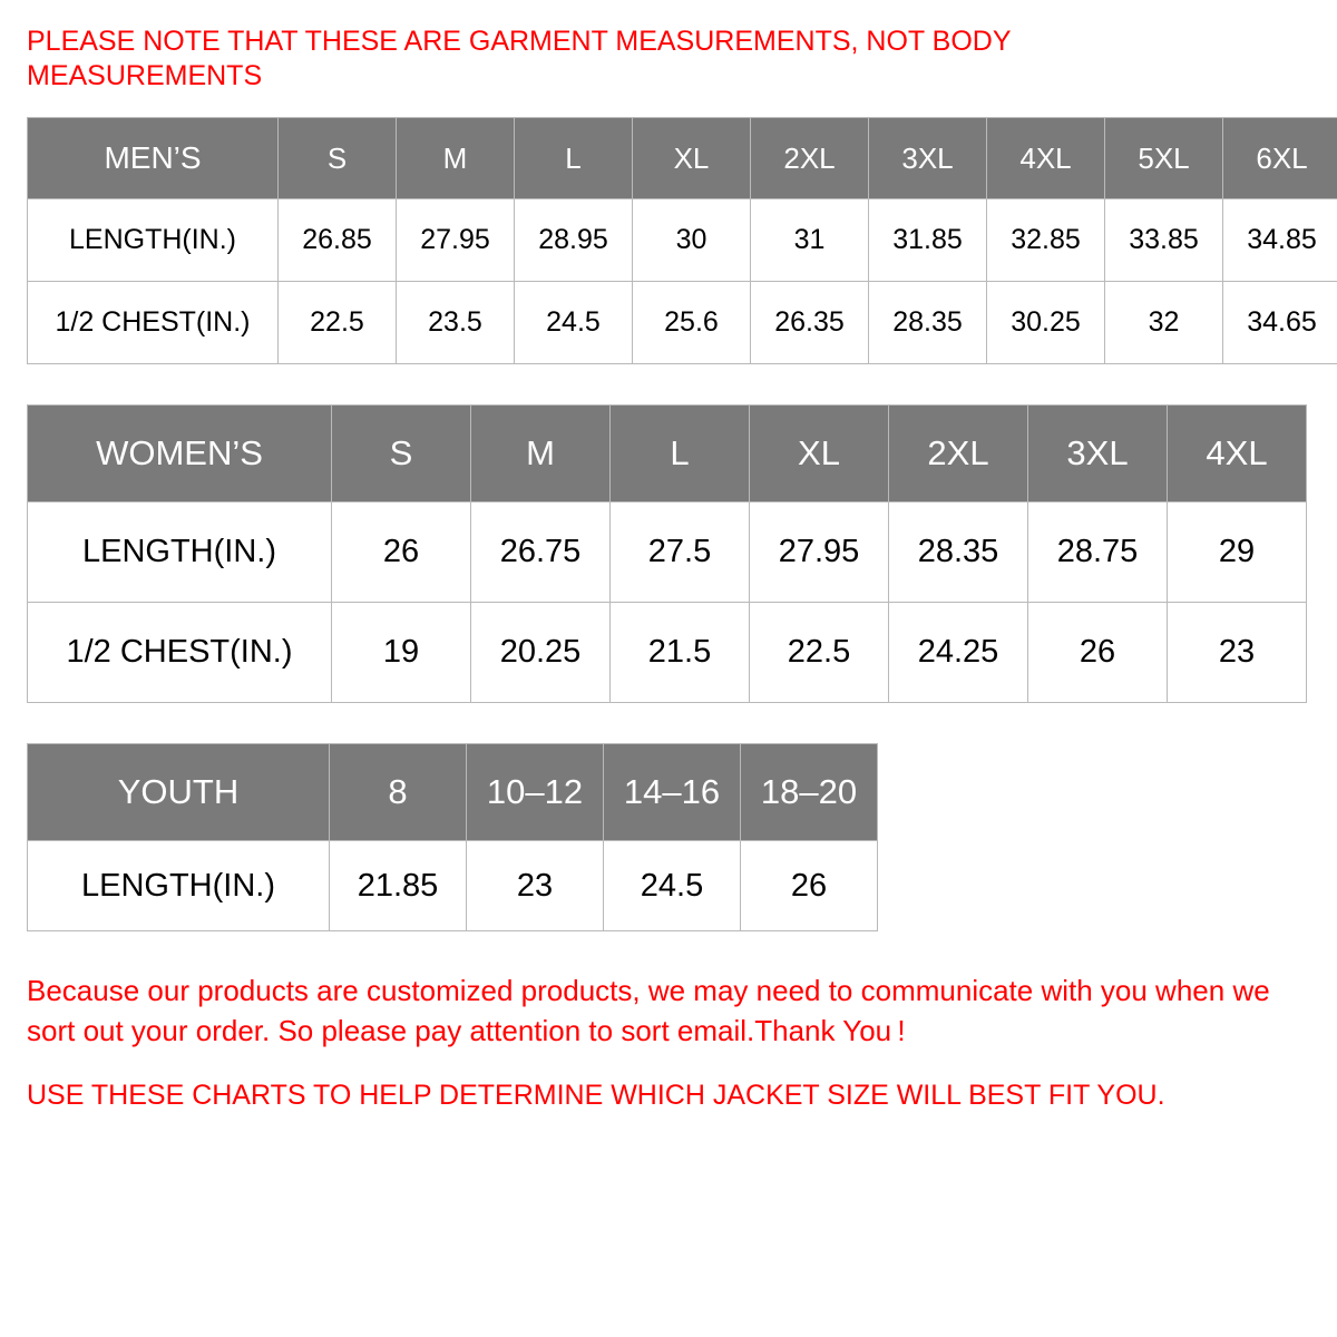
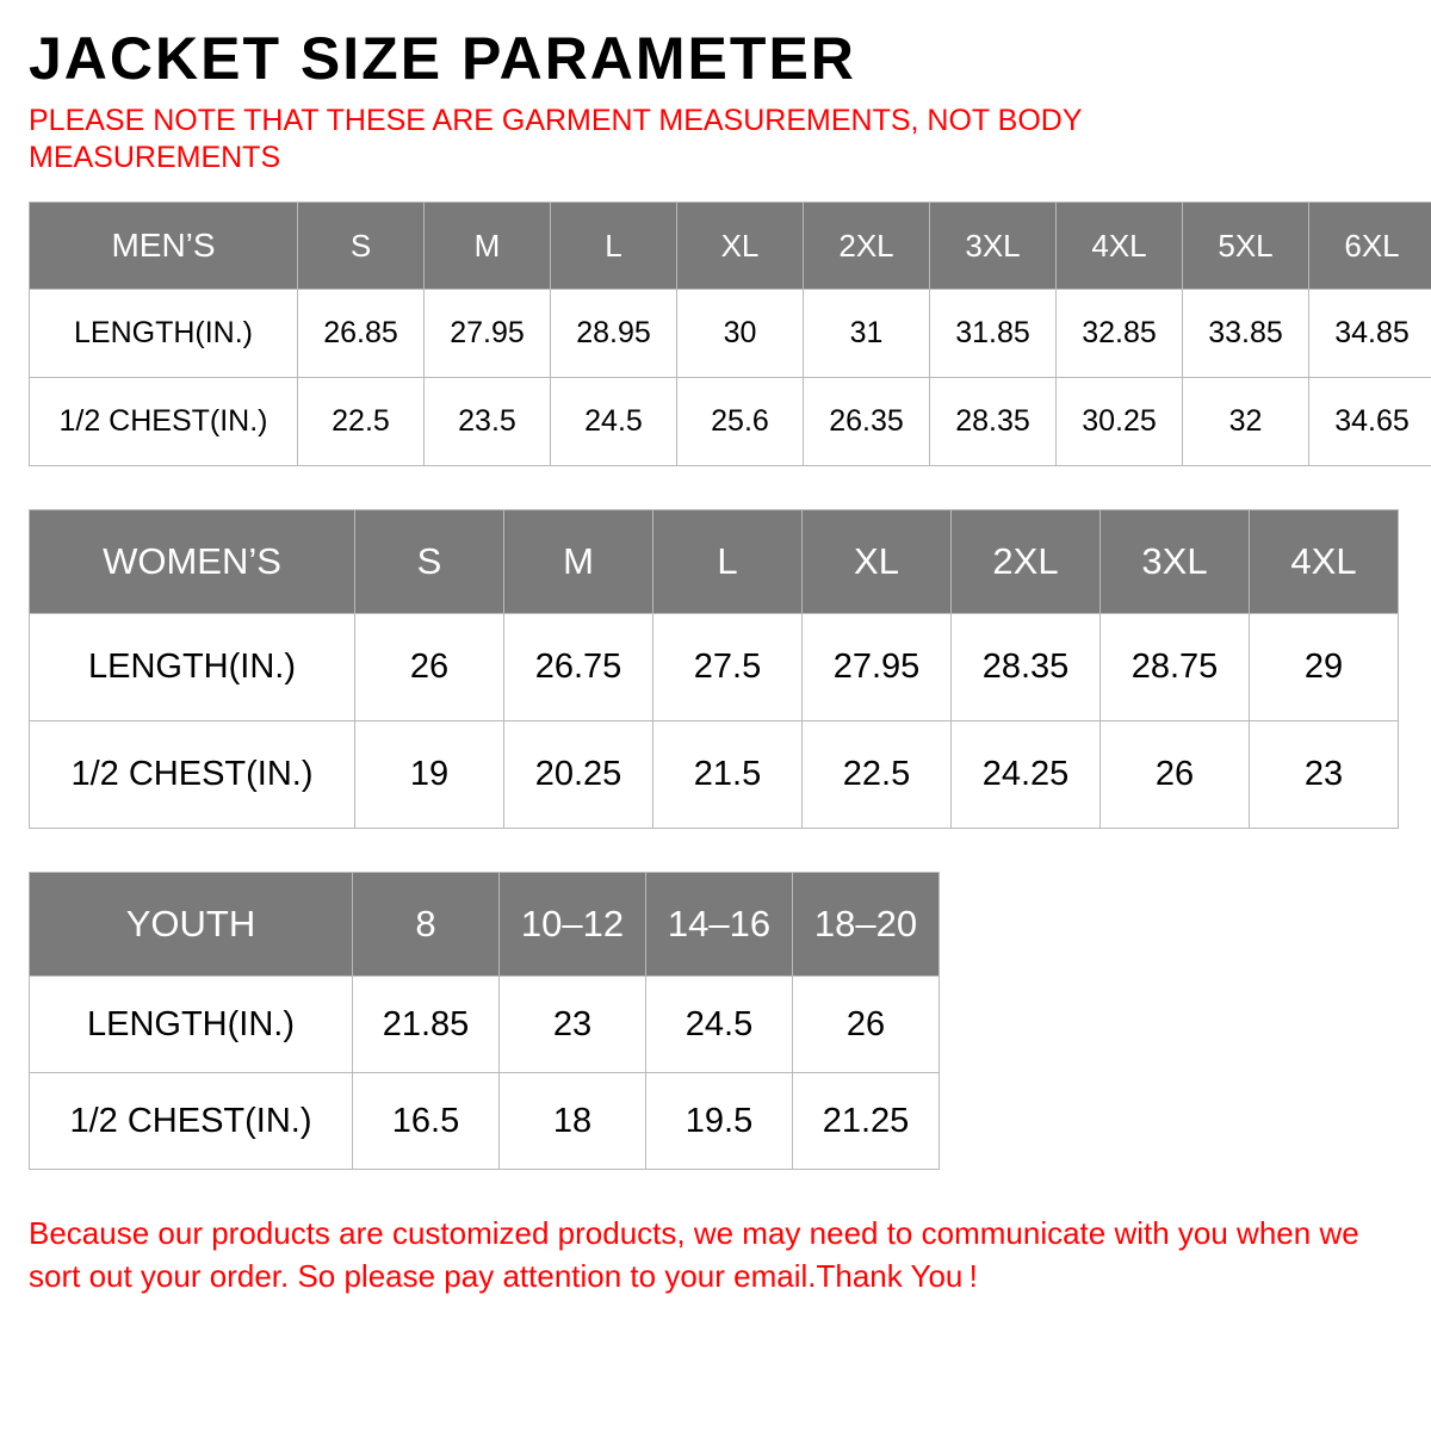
+ JACKET SIZE PARAMETER
  PLEASE NOTE THAT THESE ARE GARMENT MEASUREMENTS, NOT BODY MEASUREMENTS
  MEN’S	S	M	L	XL	2XL	3XL	4XL	5XL	6XL
  LENGTH(IN.)	26.85	27.95	28.95	30	31	31.85	32.85	33.85	34.85
  1/2 CHEST(IN.)	22.5	23.5	24.5	25.6	26.35	28.35	30.25	32	34.65
  WOMEN’S	S	M	L	XL	2XL	3XL	4XL
  LENGTH(IN.)	26	26.75	27.5	27.95	28.35	28.75	29
  1/2 CHEST(IN.)	19	20.25	21.5	22.5	24.25	26	23
  YOUTH	8	10–12	14–16	18–20
  LENGTH(IN.)	21.85	23	24.5	26
+ 1/2 CHEST(IN.)	16.5	18	19.5	21.25
- Because our products are customized products, we may need to communicate with you when we sort out your order. So please pay attention to sort email.Thank You !
+ Because our products are customized products, we may need to communicate with you when we sort out your order. So please pay attention to your email.Thank You !
- USE THESE CHARTS TO HELP DETERMINE WHICH JACKET SIZE WILL BEST FIT YOU.
